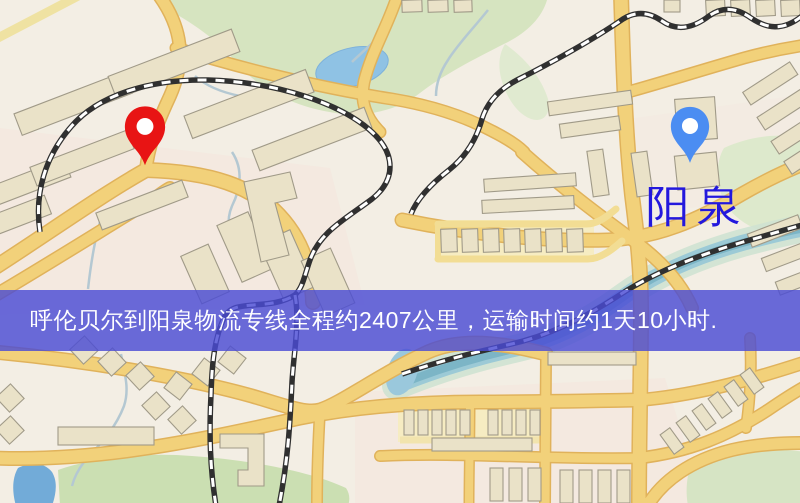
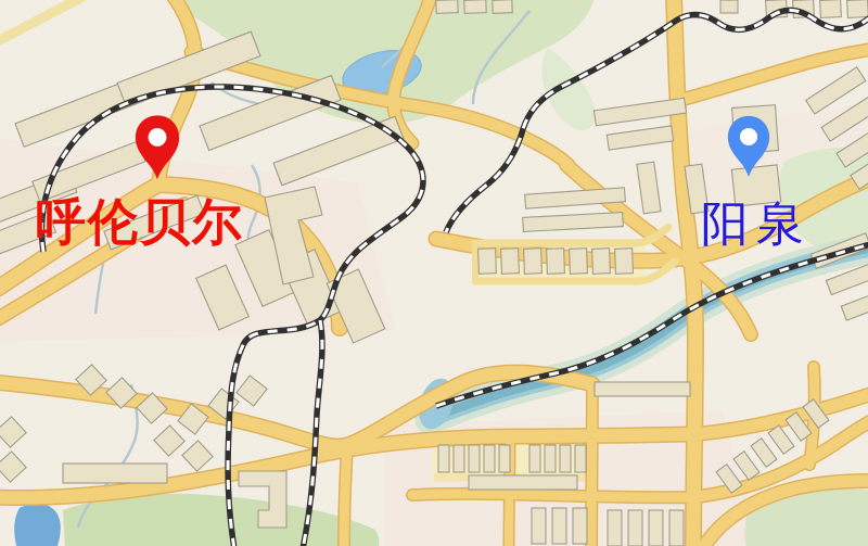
+ 呼伦贝尔
  阳泉
- 呼伦贝尔到阳泉物流专线全程约2407公里，运输时间约1天10小时.
